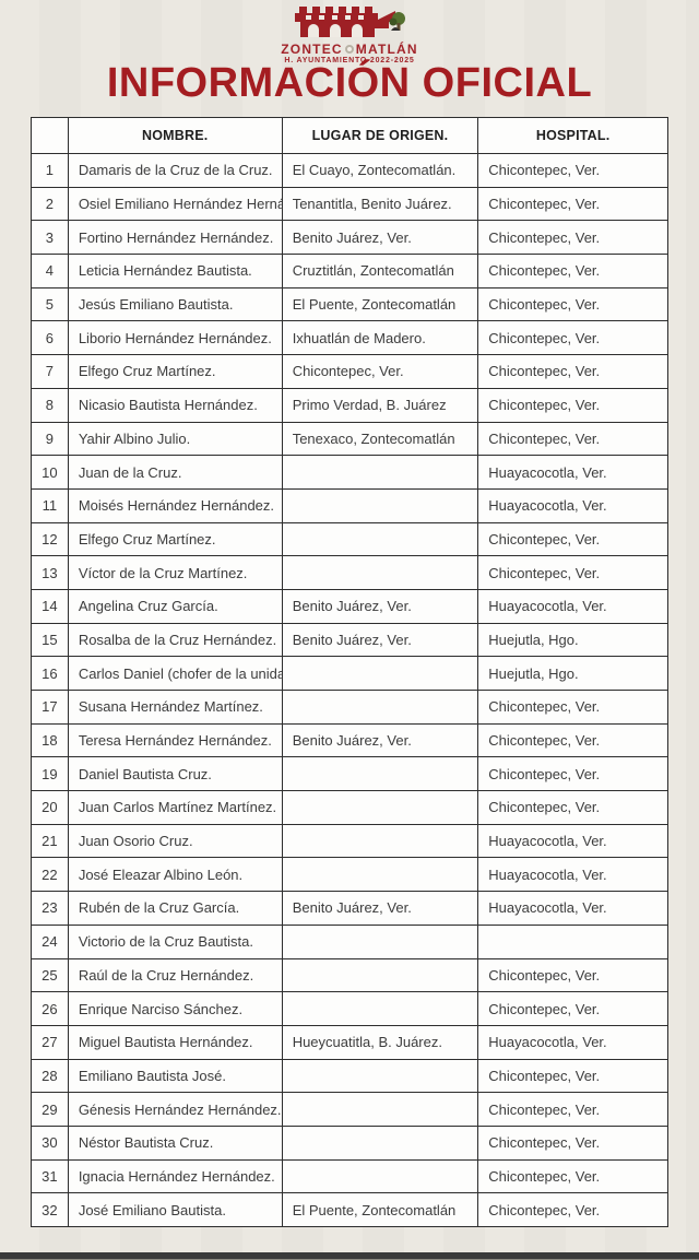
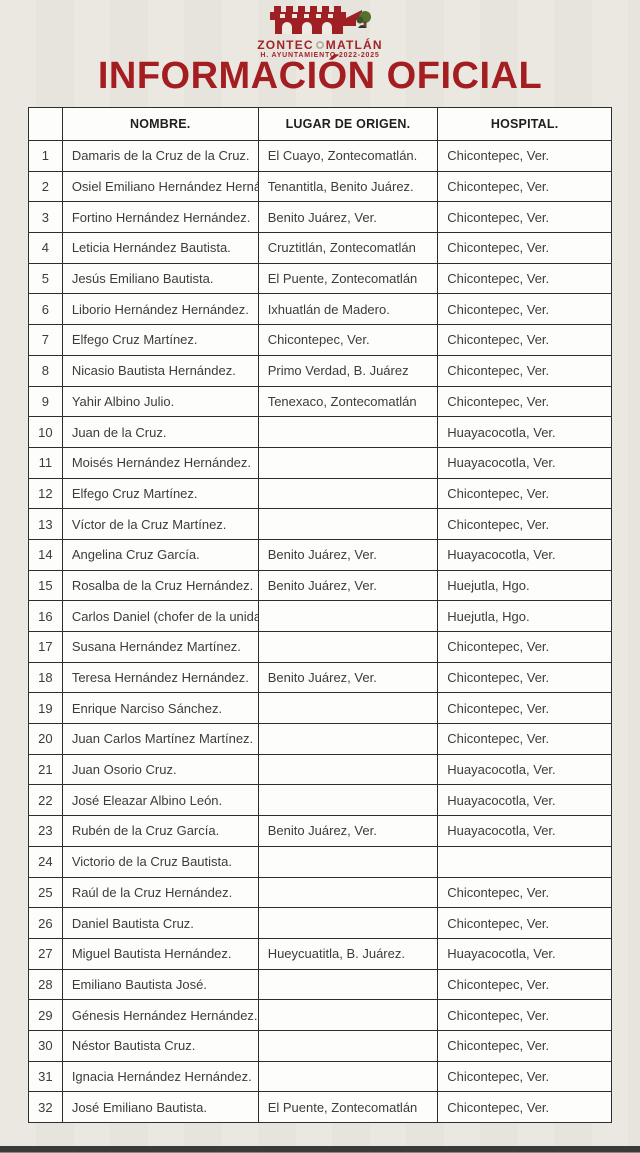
  ZONTEC MATLÁN
  INFORMACIÓN OFICIAL
  	NOMBRE.	LUGAR DE ORIGEN.	HOSPITAL.
  1	Damaris de la Cruz de la Cruz.	El Cuayo, Zontecomatlán.	Chicontepec, Ver.
  2	Osiel Emiliano Hernández Herná	Tenantitla, Benito Juárez.	Chicontepec, Ver.
  3	Fortino Hernández Hernández.	Benito Juárez, Ver.	Chicontepec, Ver.
  4	Leticia Hernández Bautista.	Cruztitlán, Zontecomatlán	Chicontepec, Ver.
  5	Jesús Emiliano Bautista.	El Puente, Zontecomatlán	Chicontepec, Ver.
  6	Liborio Hernández Hernández.	Ixhuatlán de Madero.	Chicontepec, Ver.
  7	Elfego Cruz Martínez.	Chicontepec, Ver.	Chicontepec, Ver.
  8	Nicasio Bautista Hernández.	Primo Verdad, B. Juárez	Chicontepec, Ver.
  9	Yahir Albino Julio.	Tenexaco, Zontecomatlán	Chicontepec, Ver.
  10	Juan de la Cruz.		Huayacocotla, Ver.
  11	Moisés Hernández Hernández.		Huayacocotla, Ver.
  12	Elfego Cruz Martínez.		Chicontepec, Ver.
  13	Víctor de la Cruz Martínez.		Chicontepec, Ver.
  14	Angelina Cruz García.	Benito Juárez, Ver.	Huayacocotla, Ver.
  15	Rosalba de la Cruz Hernández.	Benito Juárez, Ver.	Huejutla, Hgo.
  16	Carlos Daniel (chofer de la unida		Huejutla, Hgo.
  17	Susana Hernández Martínez.		Chicontepec, Ver.
  18	Teresa Hernández Hernández.	Benito Juárez, Ver.	Chicontepec, Ver.
- 19	Daniel Bautista Cruz.		Chicontepec, Ver.
+ 19	Enrique Narciso Sánchez.		Chicontepec, Ver.
  20	Juan Carlos Martínez Martínez.		Chicontepec, Ver.
  21	Juan Osorio Cruz.		Huayacocotla, Ver.
  22	José Eleazar Albino León.		Huayacocotla, Ver.
  23	Rubén de la Cruz García.	Benito Juárez, Ver.	Huayacocotla, Ver.
  24	Victorio de la Cruz Bautista.
  25	Raúl de la Cruz Hernández.		Chicontepec, Ver.
- 26	Enrique Narciso Sánchez.		Chicontepec, Ver.
+ 26	Daniel Bautista Cruz.		Chicontepec, Ver.
  27	Miguel Bautista Hernández.	Hueycuatitla, B. Juárez.	Huayacocotla, Ver.
  28	Emiliano Bautista José.		Chicontepec, Ver.
  29	Génesis Hernández Hernández.		Chicontepec, Ver.
  30	Néstor Bautista Cruz.		Chicontepec, Ver.
  31	Ignacia Hernández Hernández.		Chicontepec, Ver.
  32	José Emiliano Bautista.	El Puente, Zontecomatlán	Chicontepec, Ver.
